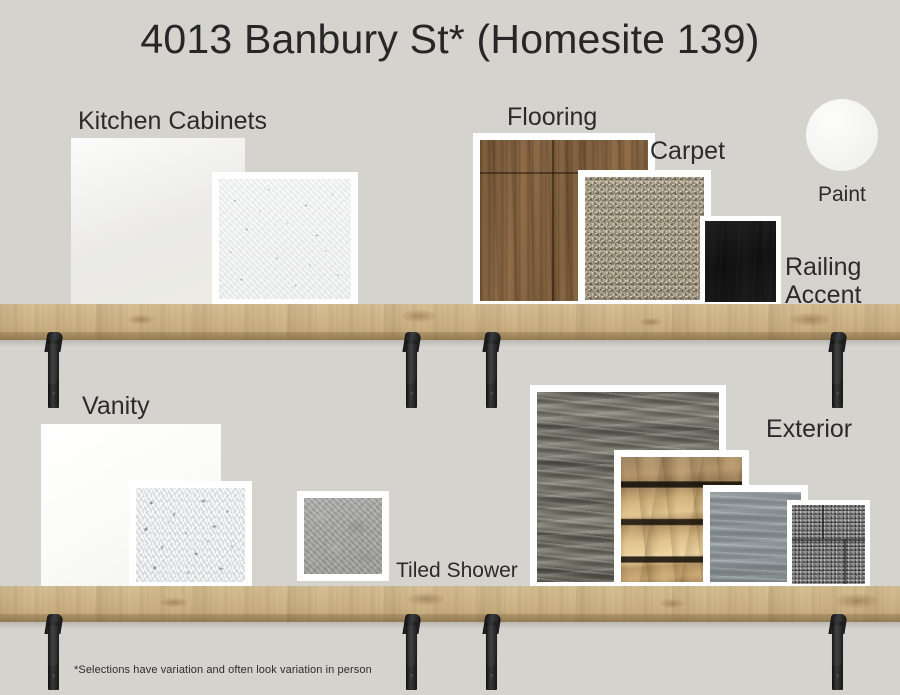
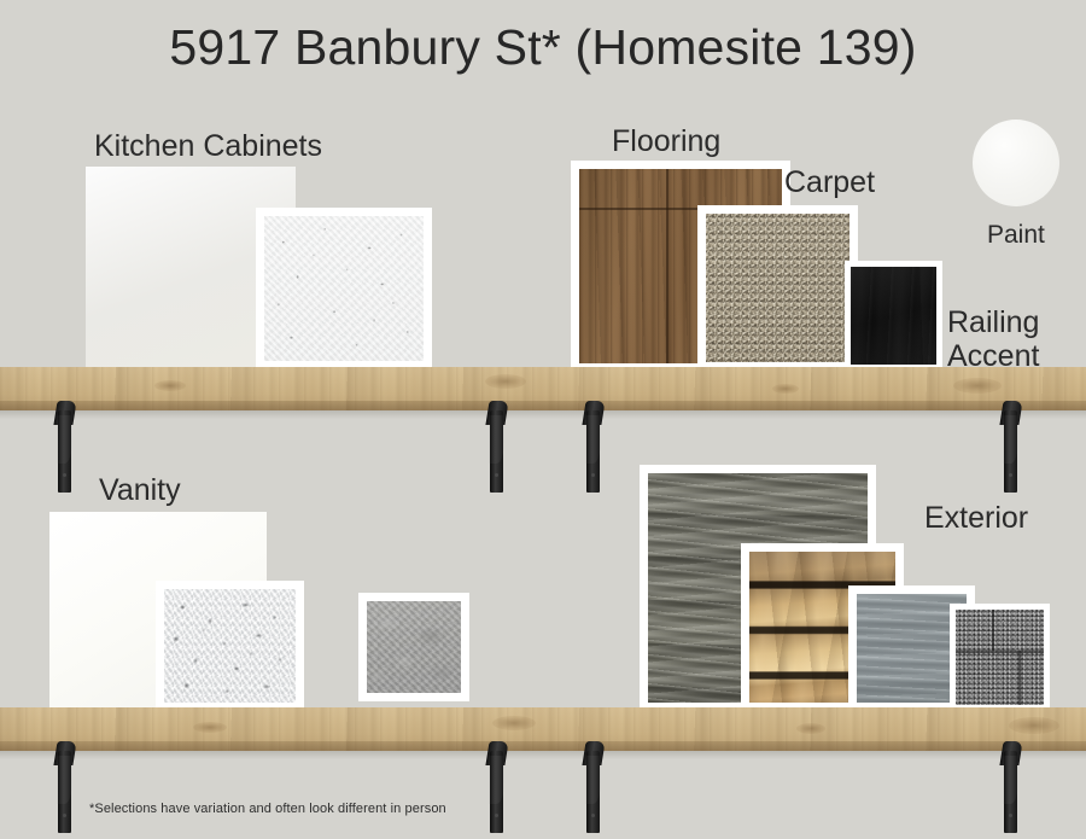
- 4013 Banbury St* (Homesite 139)
+ 5917 Banbury St* (Homesite 139)
  Kitchen Cabinets
  Flooring
  Carpet
  Railing
  Accent
  Paint
  Vanity
- Tiled Shower
  Exterior
- *Selections have variation and often look variation in person
+ *Selections have variation and often look different in person
